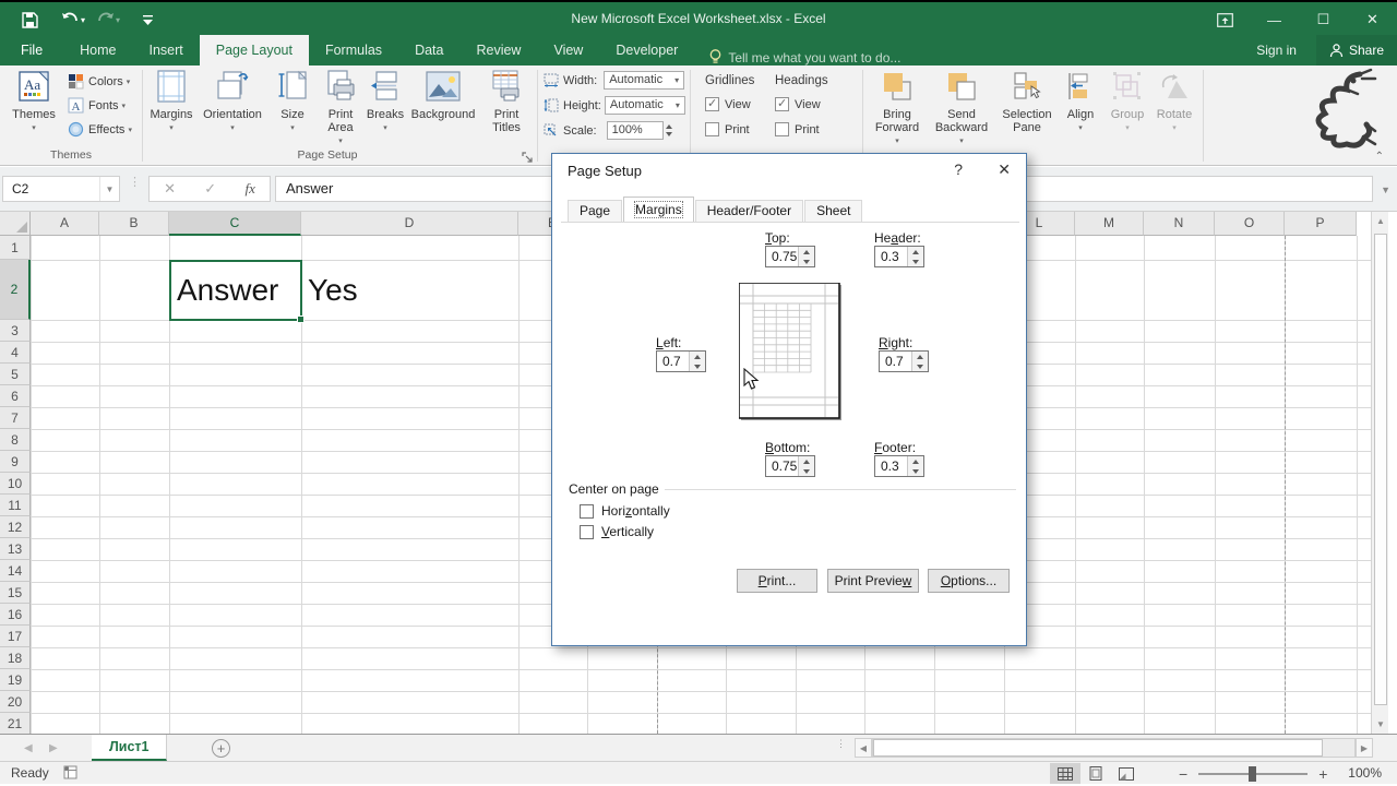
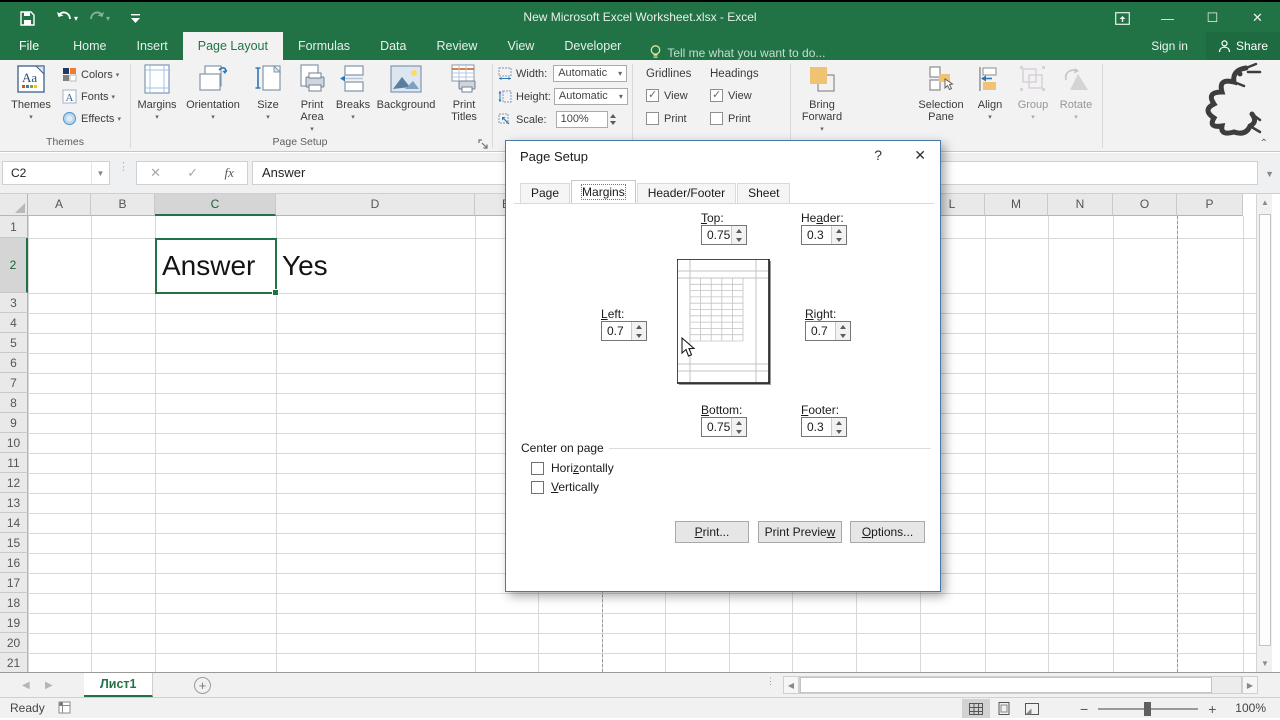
  ▾
  ▾
  New Microsoft Excel Worksheet.xlsx - Excel
  —
  ☐
  ✕
  File
  Home
  Insert
  Page Layout
  Formulas
  Data
  Review
  View
  Developer
  Tell me what you want to do...
  Sign in
  Share
  Aa
  Themes
  Colors
  A
  Fonts
  Effects
  Themes
  Margins
  Orientation
  Size
  Print Area
  Breaks
  Background
  Print Titles
  Page Setup
  Width:
  Automatic
  ▾
  Height:
  Automatic
  ▾
  Scale:
  100%
  Gridlines
  View
  Print
  Headings
  View
  Print
  Bring Forward
- Send Backward
  Selection Pane
  Align
  Group
  Rotate
  ⌃
  C2
  ▼
  ⋮
  ✕
  ✓
  fx
  Answer
  ▼
  A
  B
  C
  D
  L
  M
  N
  O
  P
  1
  2
  3
  4
  5
  6
  7
  8
  9
  10
  11
  12
  13
  14
  15
  16
  17
  18
  19
  20
  21
  Answer
  Yes
  ▲
  ▼
  ◀
  ▶
  Лист1
  +
  ⋮
  ◀
  ▶
  Ready
  −
  +
  100%
  Page Setup
  ?
  ✕
  Page
  Margins
  Header/Footer
  Sheet
  Top:
  0.75
  Header:
  0.3
  Left:
  0.7
  Right:
  0.7
  Bottom:
  0.75
  Footer:
  0.3
  Center on page
  Horizontally
  Vertically
  Print...
  Print Preview
  Options...
